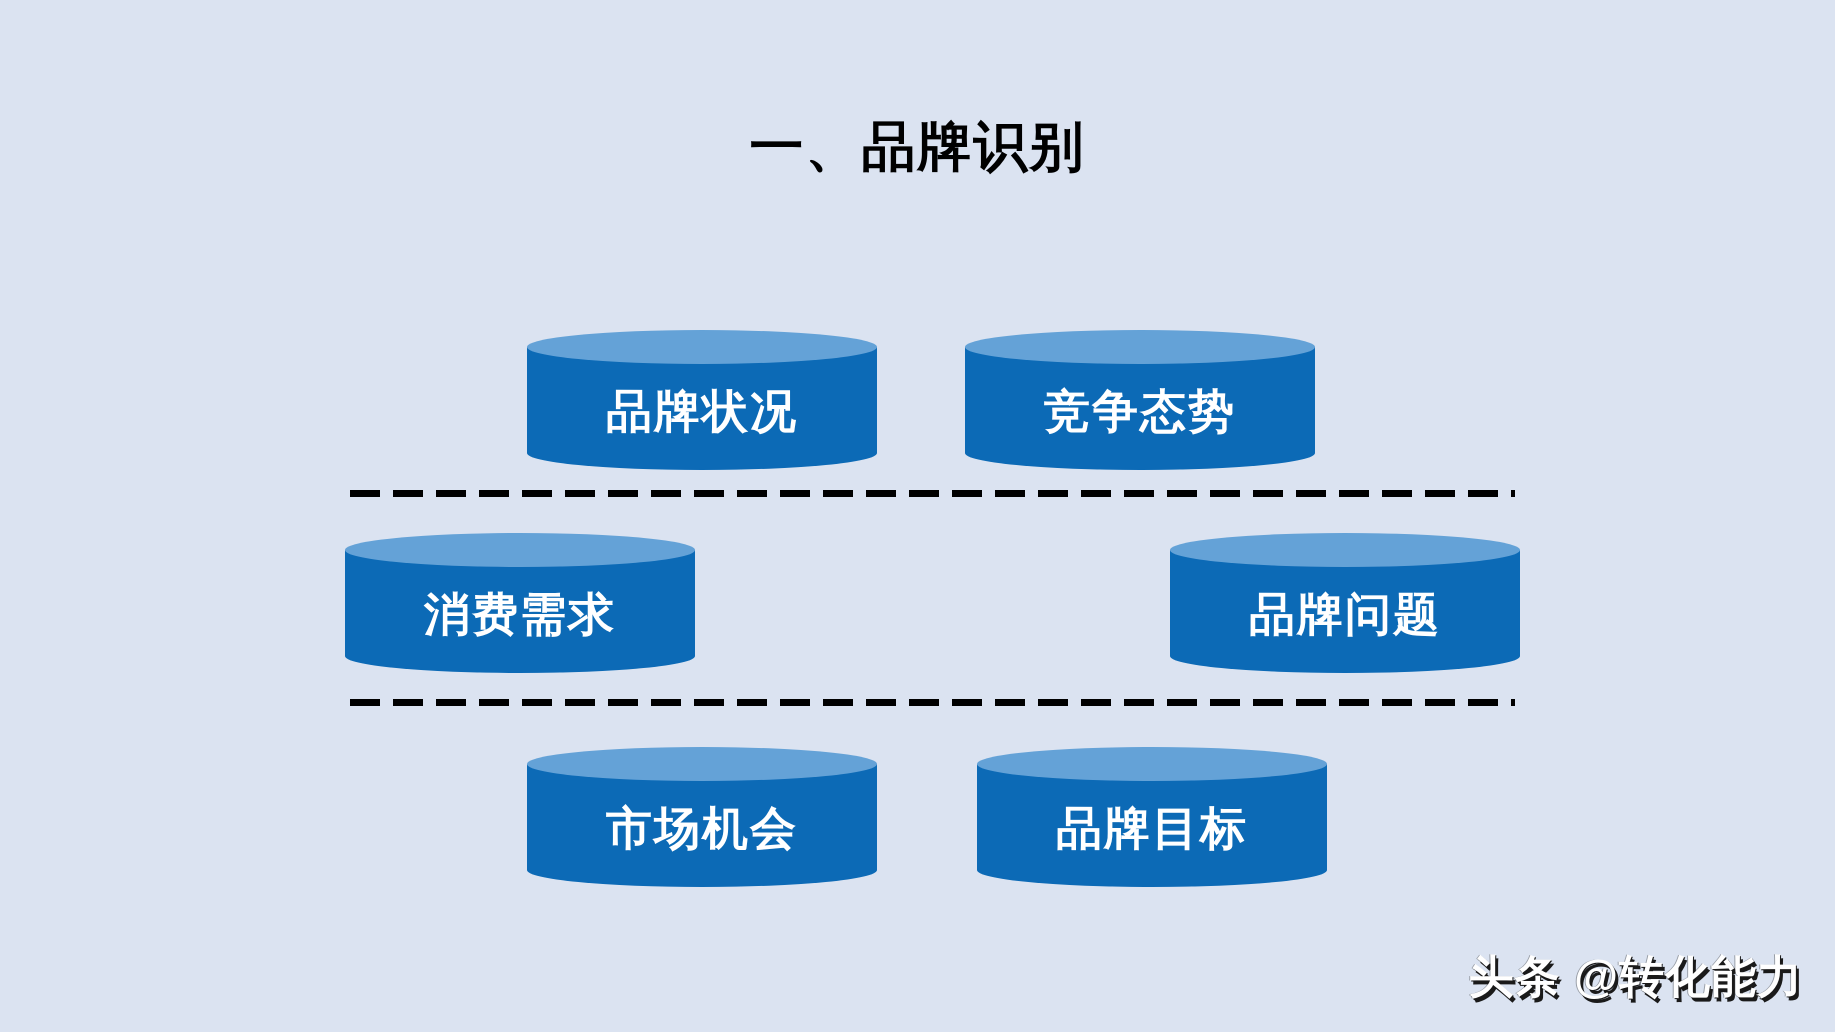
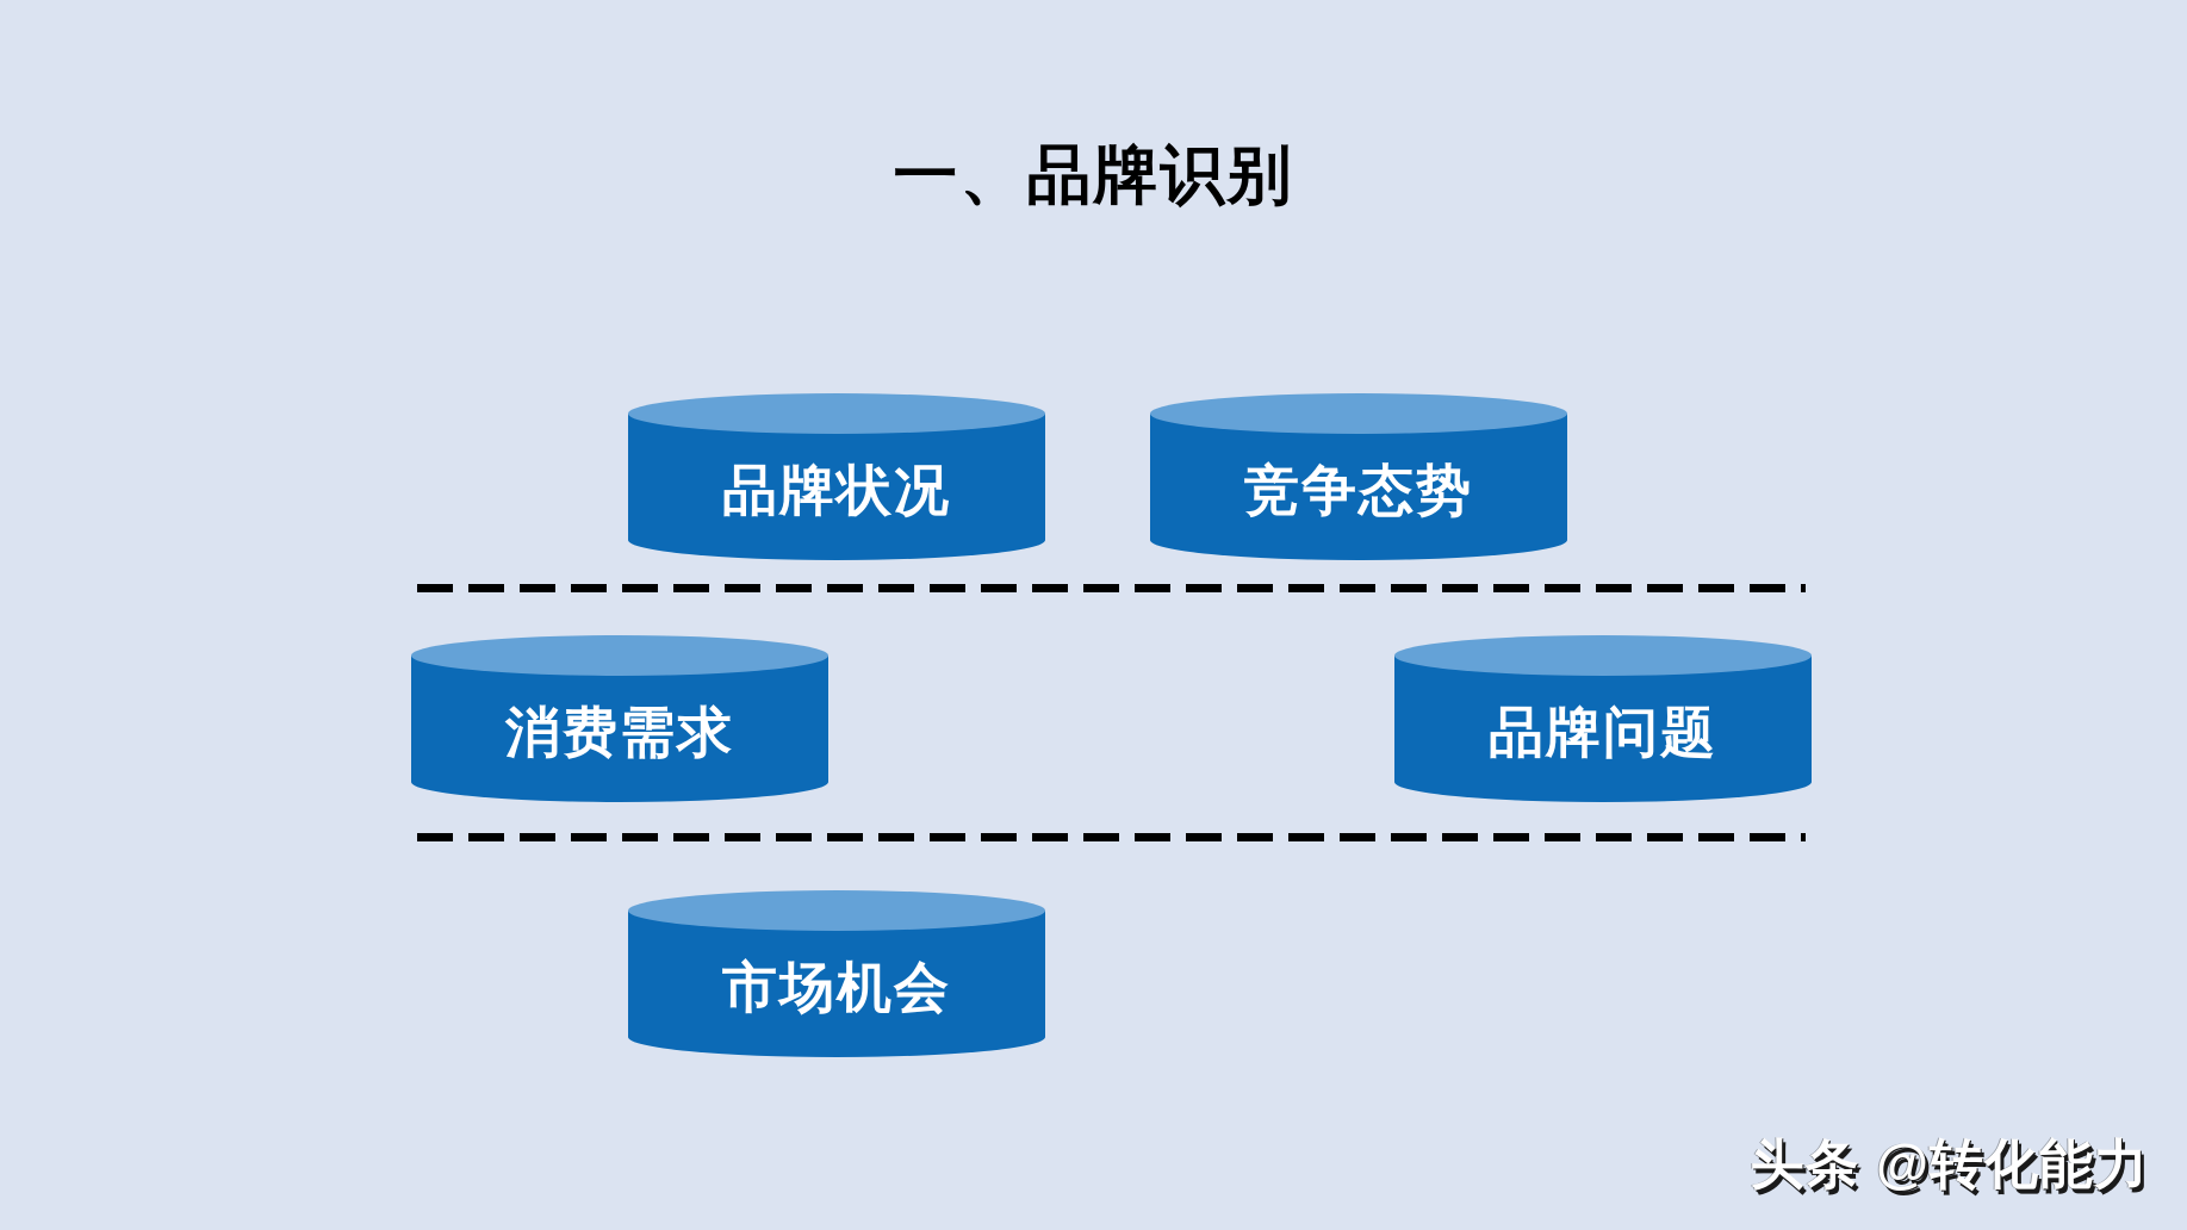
  一、品牌识别
  品牌状况
  竞争态势
  消费需求
  品牌问题
  市场机会
- 品牌目标
  头条 @转化能力
